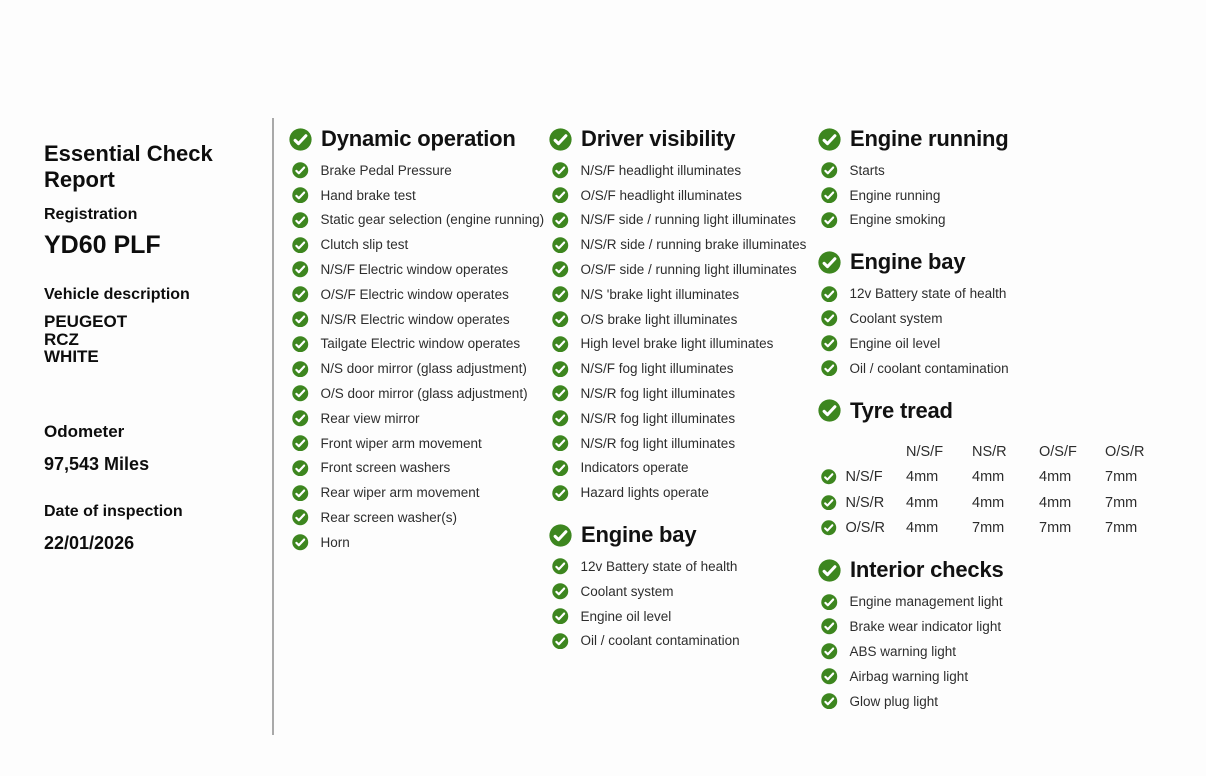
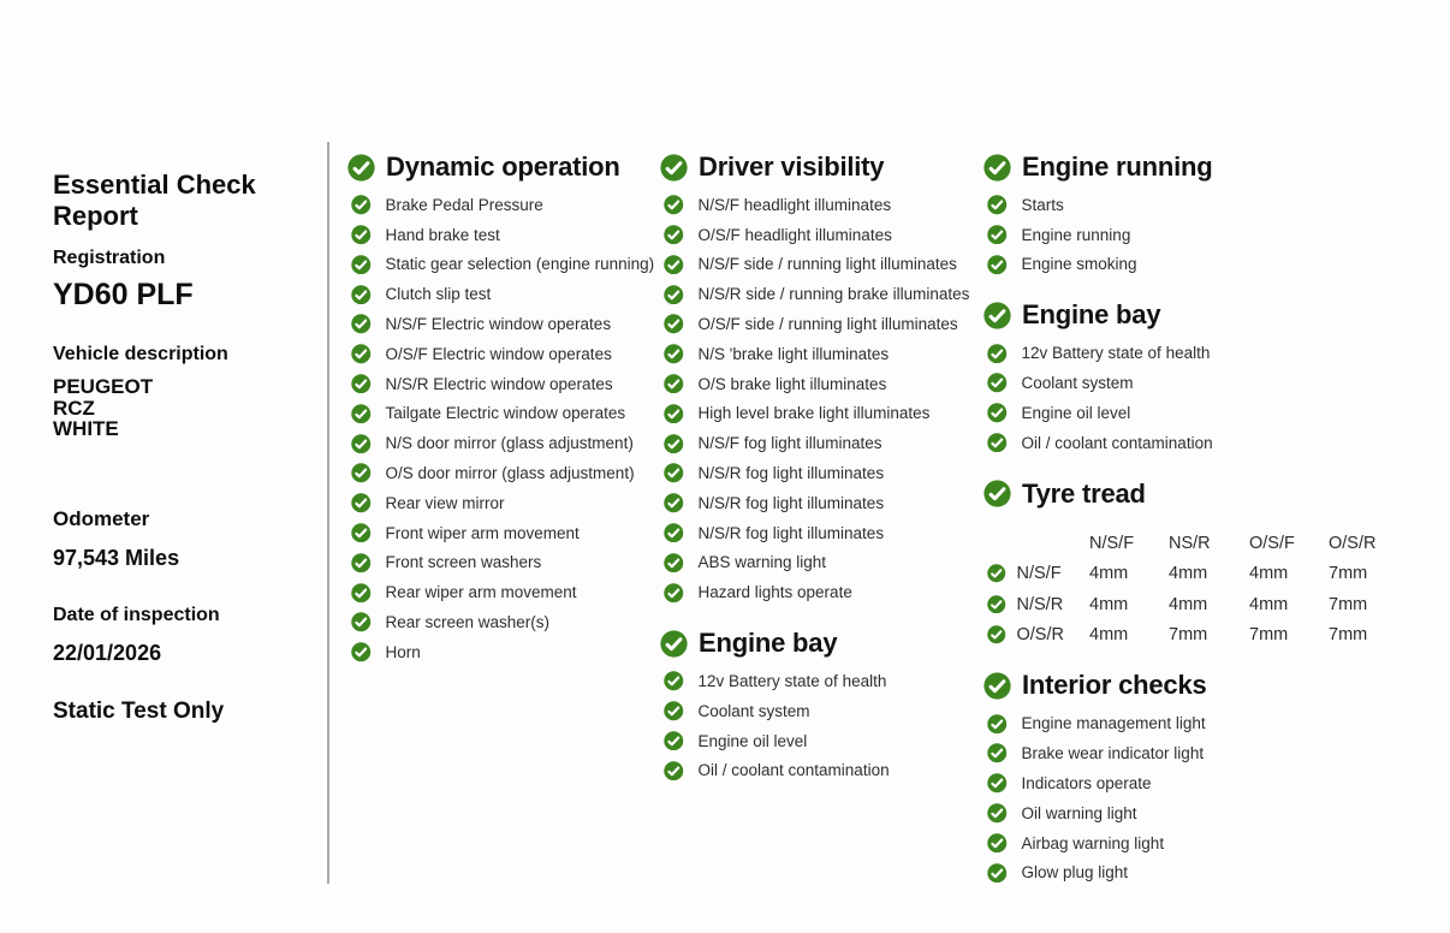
  Essential Check Report
  Registration
  YD60 PLF
  Vehicle description
  PEUGEOT
  RCZ
  WHITE
  Odometer
  97,543 Miles
  Date of inspection
  22/01/2026
+ Static Test Only
  Dynamic operation
  Brake Pedal Pressure
  Hand brake test
  Static gear selection (engine running)
  Clutch slip test
  N/S/F Electric window operates
  O/S/F Electric window operates
  N/S/R Electric window operates
  Tailgate Electric window operates
  N/S door mirror (glass adjustment)
  O/S door mirror (glass adjustment)
  Rear view mirror
  Front wiper arm movement
  Front screen washers
  Rear wiper arm movement
  Rear screen washer(s)
  Horn
  Driver visibility
  N/S/F headlight illuminates
  O/S/F headlight illuminates
  N/S/F side / running light illuminates
  N/S/R side / running brake illuminates
  O/S/F side / running light illuminates
  N/S 'brake light illuminates
  O/S brake light illuminates
  High level brake light illuminates
  N/S/F fog light illuminates
  N/S/R fog light illuminates
  N/S/R fog light illuminates
  N/S/R fog light illuminates
- Indicators operate
+ ABS warning light
  Hazard lights operate
  Engine bay
  12v Battery state of health
  Coolant system
  Engine oil level
  Oil / coolant contamination
  Engine running
  Starts
  Engine running
  Engine smoking
  Engine bay
  12v Battery state of health
  Coolant system
  Engine oil level
  Oil / coolant contamination
  Tyre tread
  N/S/F
  NS/R
  O/S/F
  O/S/R
  N/S/F
  4mm
  4mm
  4mm
  7mm
  N/S/R
  4mm
  4mm
  4mm
  7mm
  O/S/R
  4mm
  7mm
  7mm
  7mm
  Interior checks
  Engine management light
  Brake wear indicator light
- ABS warning light
+ Indicators operate
+ Oil warning light
  Airbag warning light
  Glow plug light
